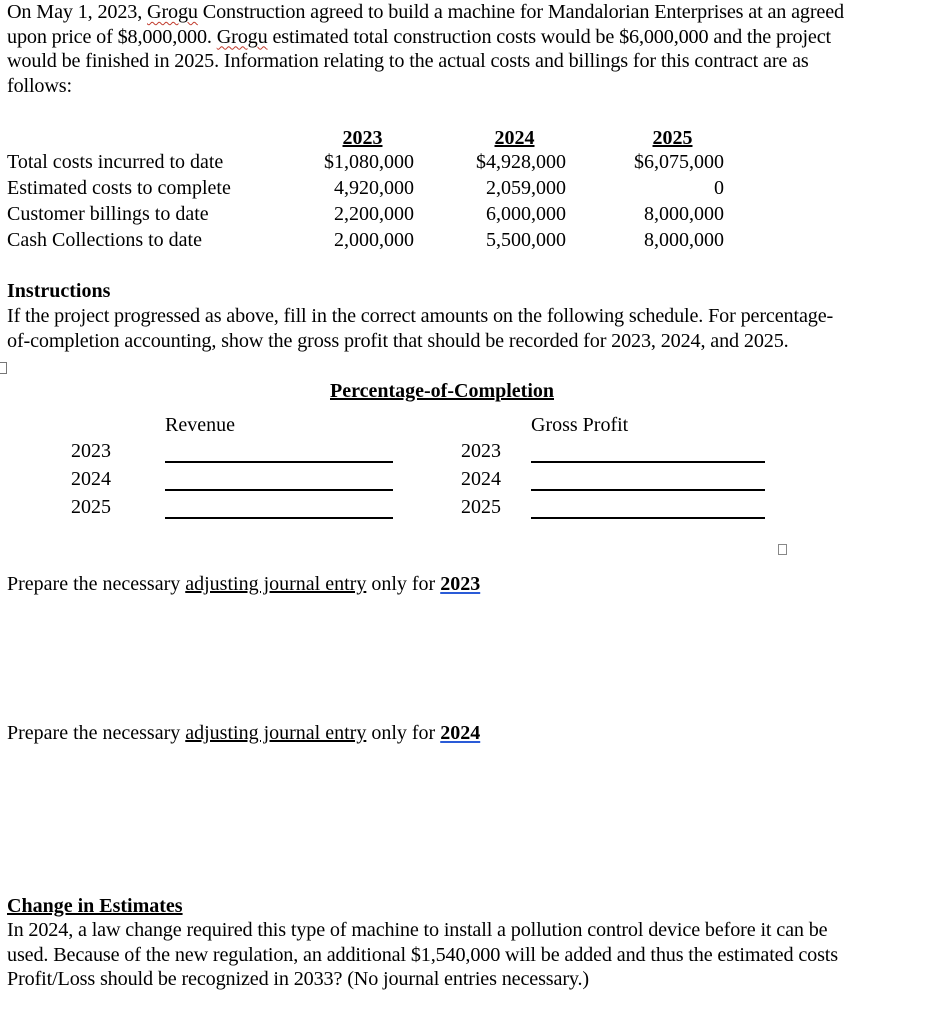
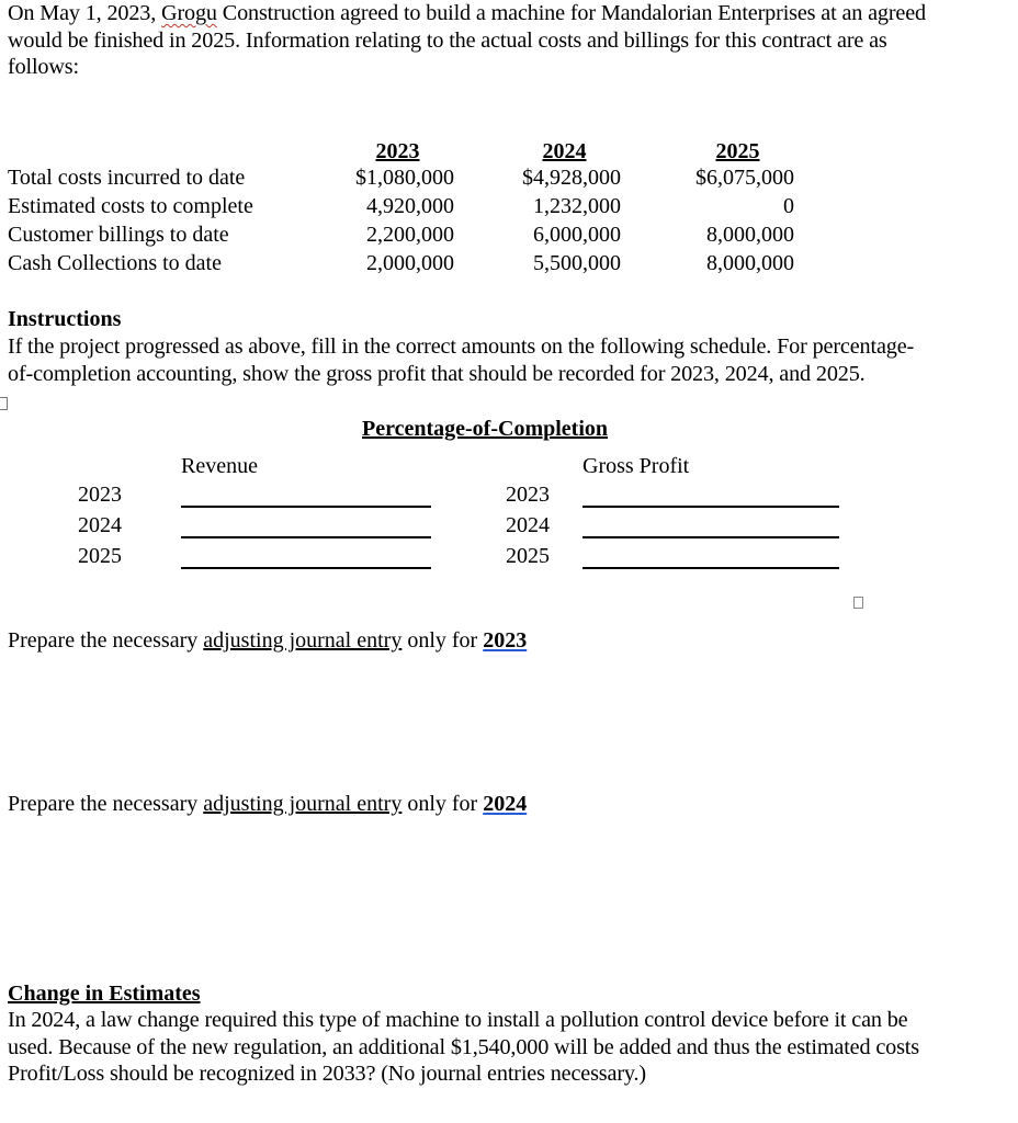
  On May 1, 2023, Grogu Construction agreed to build a machine for Mandalorian Enterprises at an agreed
- upon price of $8,000,000. Grogu estimated total construction costs would be $6,000,000 and the project
  would be finished in 2025. Information relating to the actual costs and billings for this contract are as
  follows:
  2023
  2024
  2025
  Total costs incurred to date
  Estimated costs to complete
  Customer billings to date
  Cash Collections to date
  $1,080,000
  4,920,000
  2,200,000
  2,000,000
  $4,928,000
- 2,059,000
+ 1,232,000
  6,000,000
  5,500,000
  $6,075,000
  0
  8,000,000
  8,000,000
  Instructions
  If the project progressed as above, fill in the correct amounts on the following schedule. For percentage-
  of-completion accounting, show the gross profit that should be recorded for 2023, 2024, and 2025.
  Percentage-of-Completion
  Revenue
  Gross Profit
  2023
  2024
  2025
  2023
  2024
  2025
  Prepare the necessary adjusting journal entry only for 2023
  Prepare the necessary adjusting journal entry only for 2024
  Change in Estimates
  In 2024, a law change required this type of machine to install a pollution control device before it can be
  used. Because of the new regulation, an additional $1,540,000 will be added and thus the estimated costs
  Profit/Loss should be recognized in 2033? (No journal entries necessary.)
